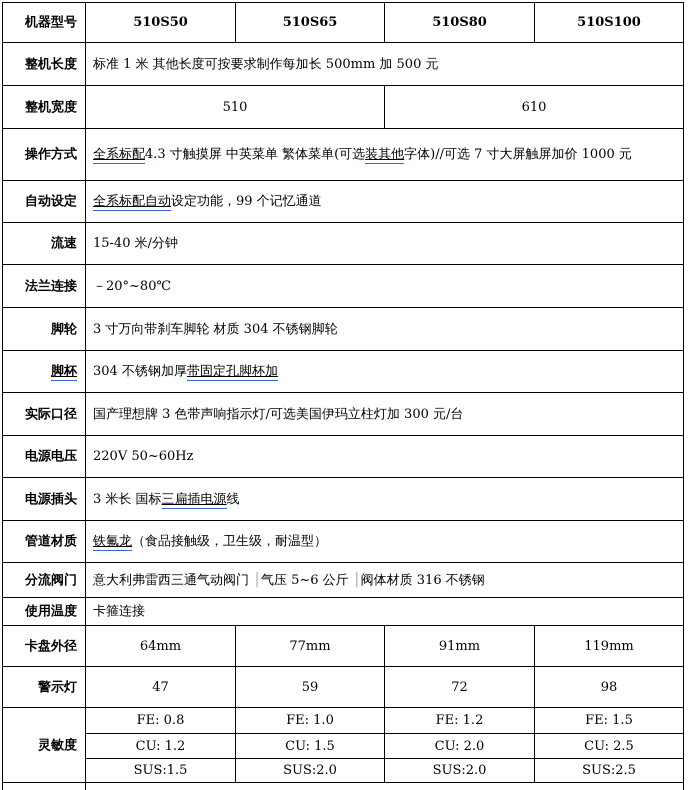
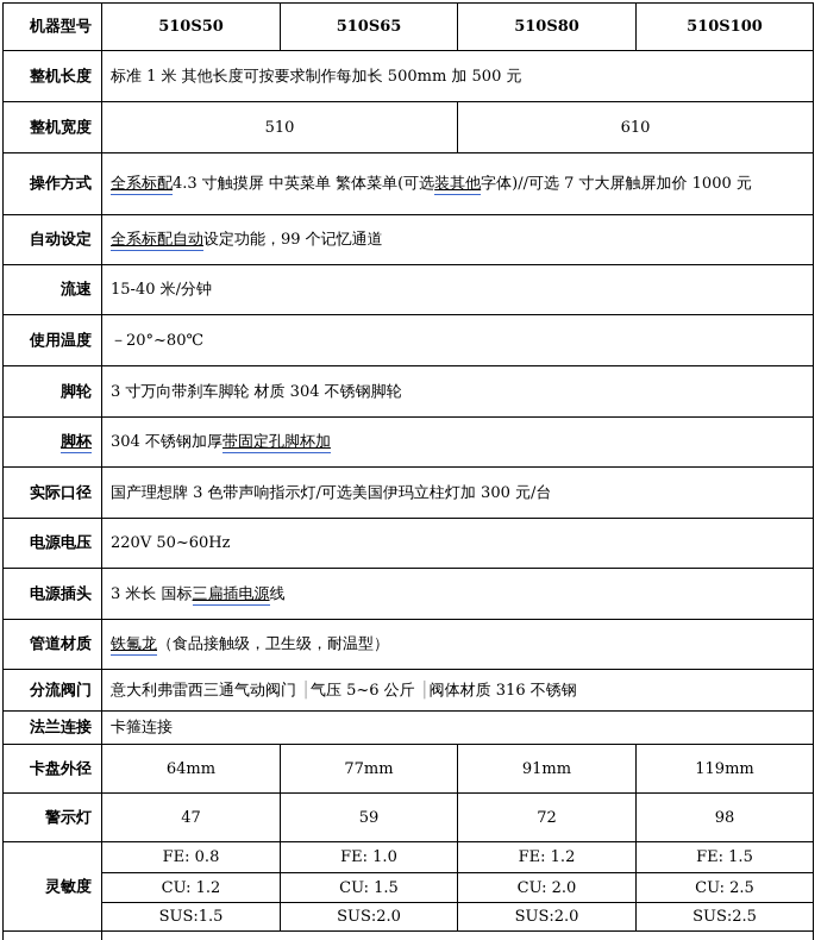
  机器型号	510S50	510S65	510S80	510S100
  整机长度	标准 1 米 其他长度可按要求制作每加长 500mm 加 500 元
  整机宽度	510	610
  操作方式	全系标配4.3 寸触摸屏 中英菜单 繁体菜单(可选装其他字体)//可选 7 寸大屏触屏加价 1000 元
  自动设定	全系标配自动设定功能，99 个记忆通道
  流速	15-40 米/分钟
- 法兰连接	－20°~80℃
+ 使用温度	－20°~80℃
  脚轮	3 寸万向带刹车脚轮 材质 304 不锈钢脚轮
  脚杯	304 不锈钢加厚带固定孔脚杯加
  实际口径	国产理想牌 3 色带声响指示灯/可选美国伊玛立柱灯加 300 元/台
  电源电压	220V 50~60Hz
  电源插头	3 米长 国标三扁插电源线
  管道材质	铁氟龙（食品接触级，卫生级，耐温型）
  分流阀门	意大利弗雷西三通气动阀门 │气压 5~6 公斤 │阀体材质 316 不锈钢
- 使用温度	卡箍连接
+ 法兰连接	卡箍连接
  卡盘外径	64mm	77mm	91mm	119mm
  警示灯	47	59	72	98
  灵敏度	FE: 0.8	FE: 1.0	FE: 1.2	FE: 1.5
  CU: 1.2	CU: 1.5	CU: 2.0	CU: 2.5
  SUS:1.5	SUS:2.0	SUS:2.0	SUS:2.5
